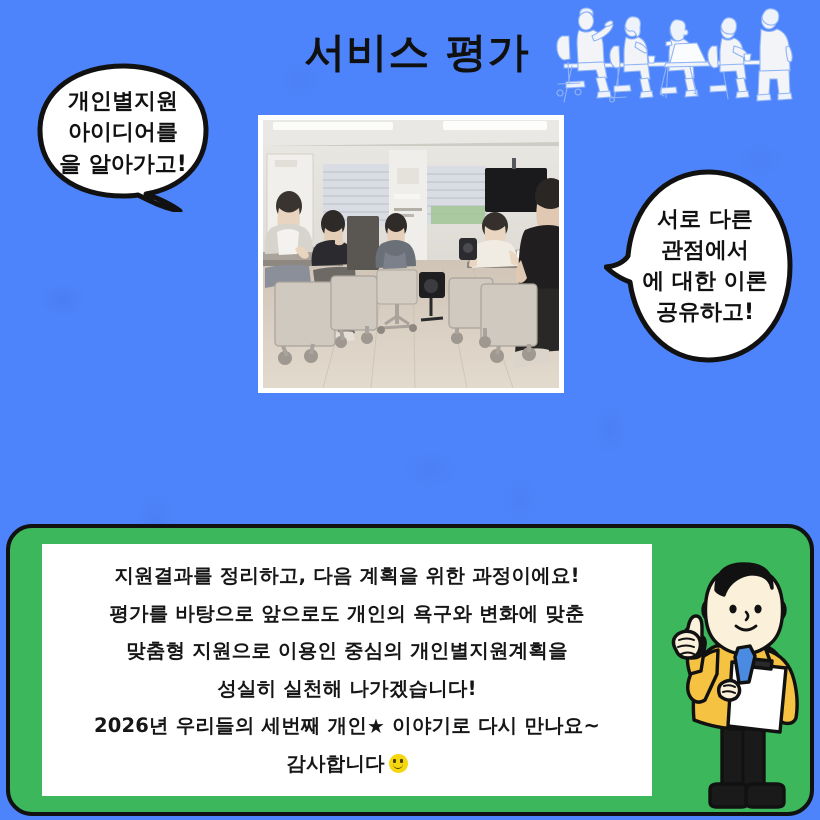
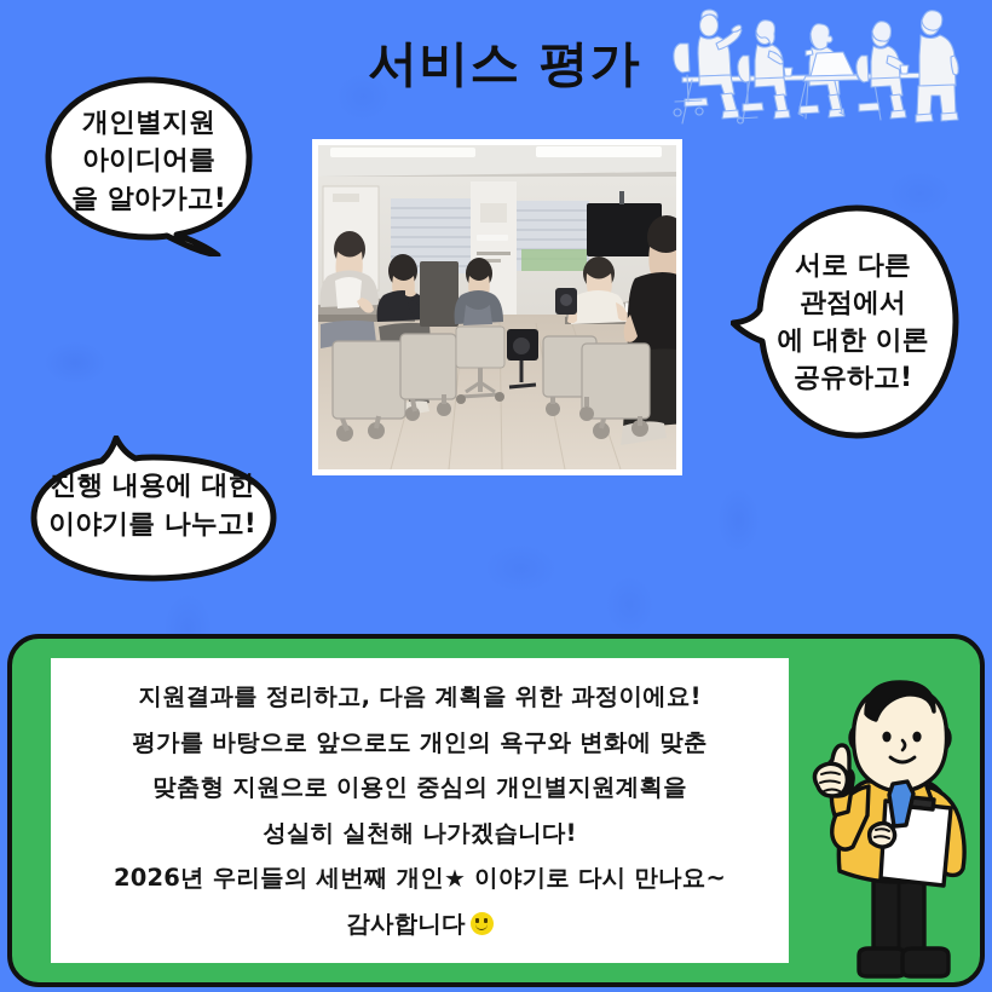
  서비스 평가
  개인별지원
  아이디어를
  을 알아가고!
  서로 다른
  관점에서
  에 대한 이론
  공유하고!
+ 진행 내용에 대한
+ 이야기를 나누고!
  지원결과를 정리하고, 다음 계획을 위한 과정이에요!
  평가를 바탕으로 앞으로도 개인의 욕구와 변화에 맞춘
  맞춤형 지원으로 이용인 중심의 개인별지원계획을
  성실히 실천해 나가겠습니다!
  2026년 우리들의 세번째 개인★ 이야기로 다시 만나요~
  감사합니다
